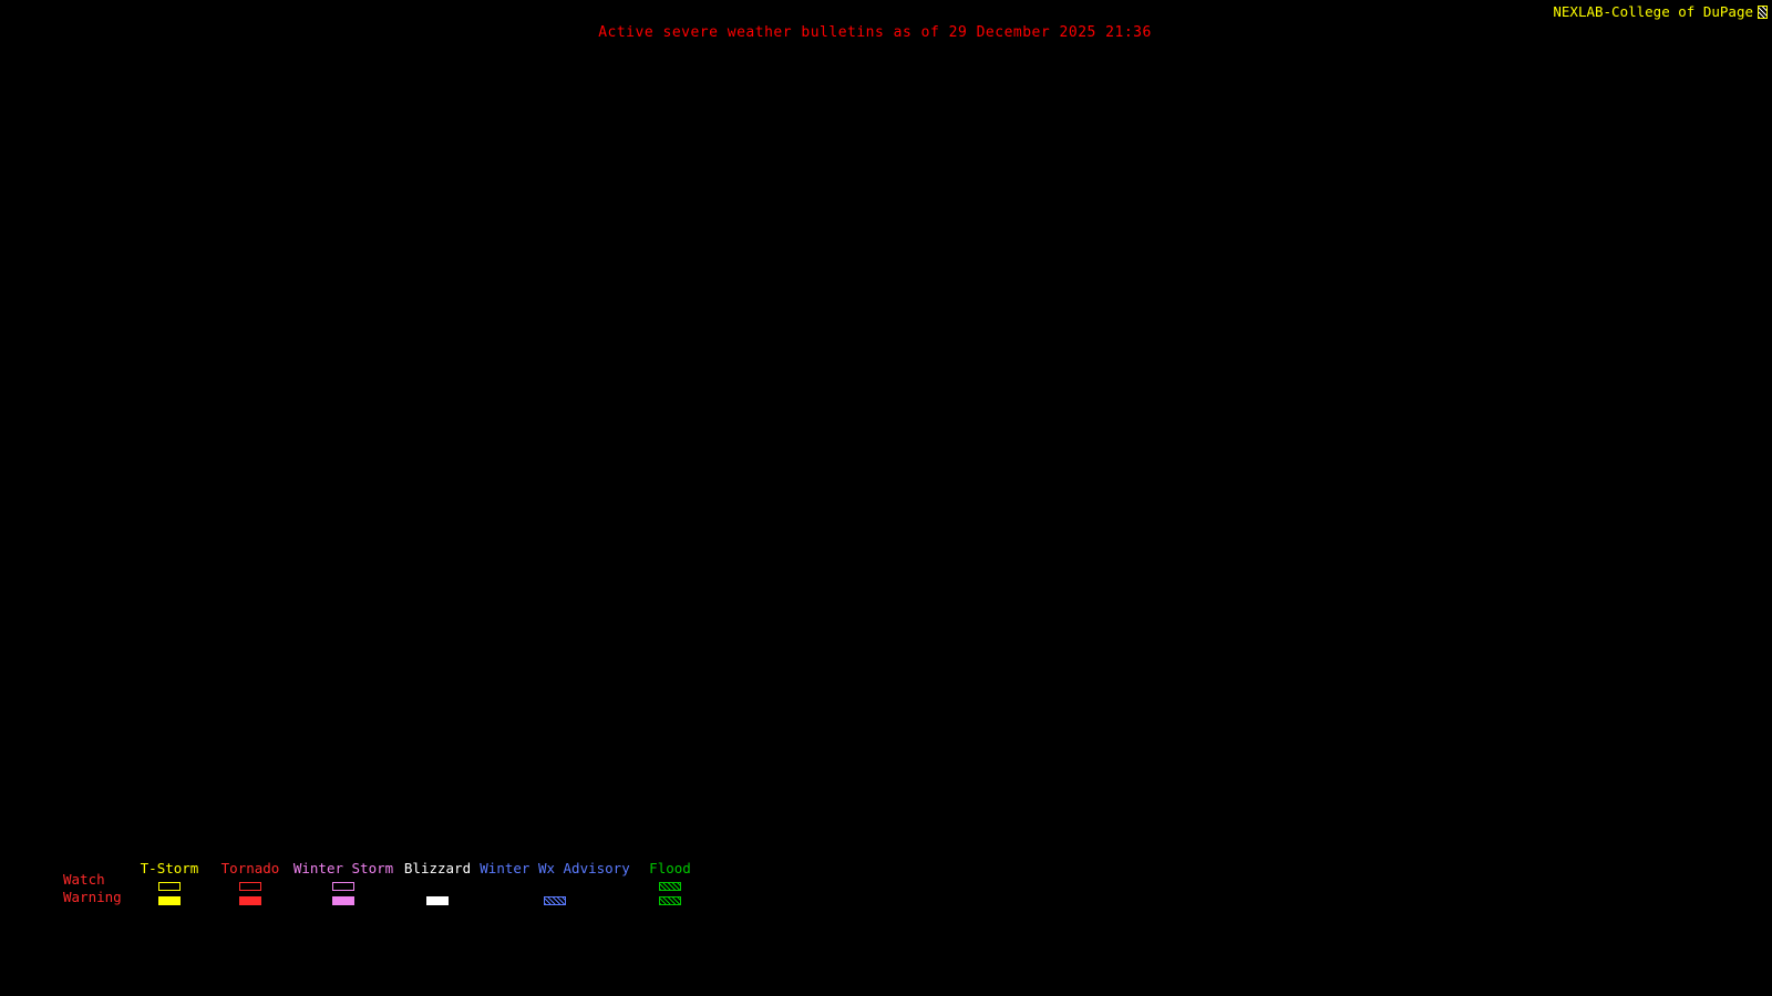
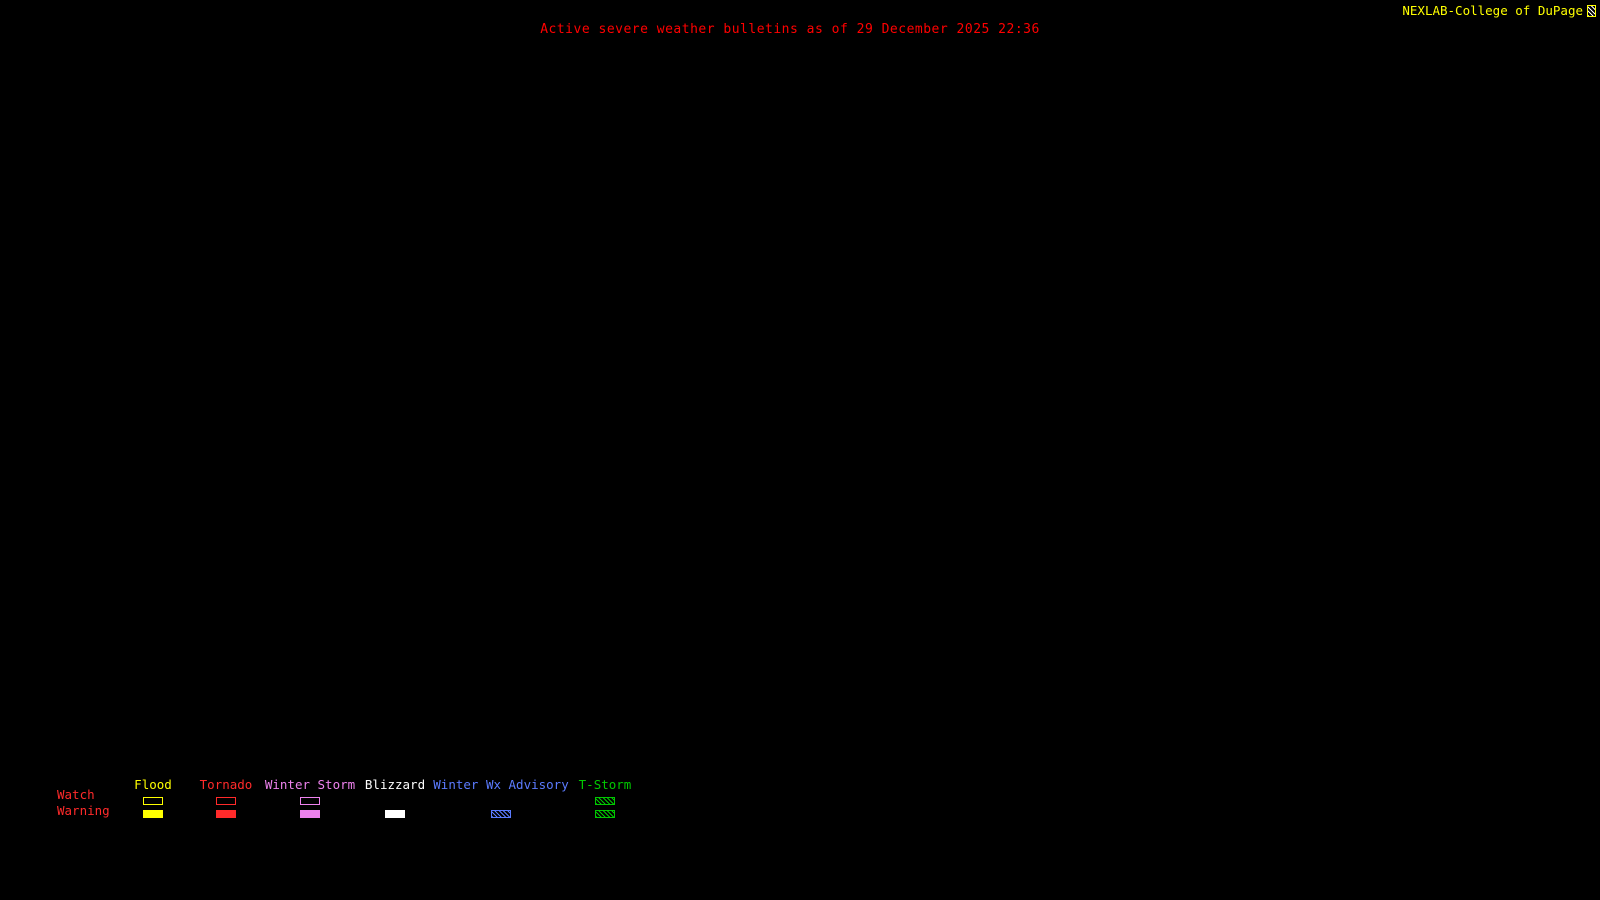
- Active severe weather bulletins as of 29 December 2025 21:36
+ Active severe weather bulletins as of 29 December 2025 22:36
  NEXLAB-College of DuPage
  Watch
  Warning
- T-Storm
+ Flood
  Tornado
  Winter Storm
  Blizzard
  Winter Wx Advisory
- Flood
+ T-Storm
